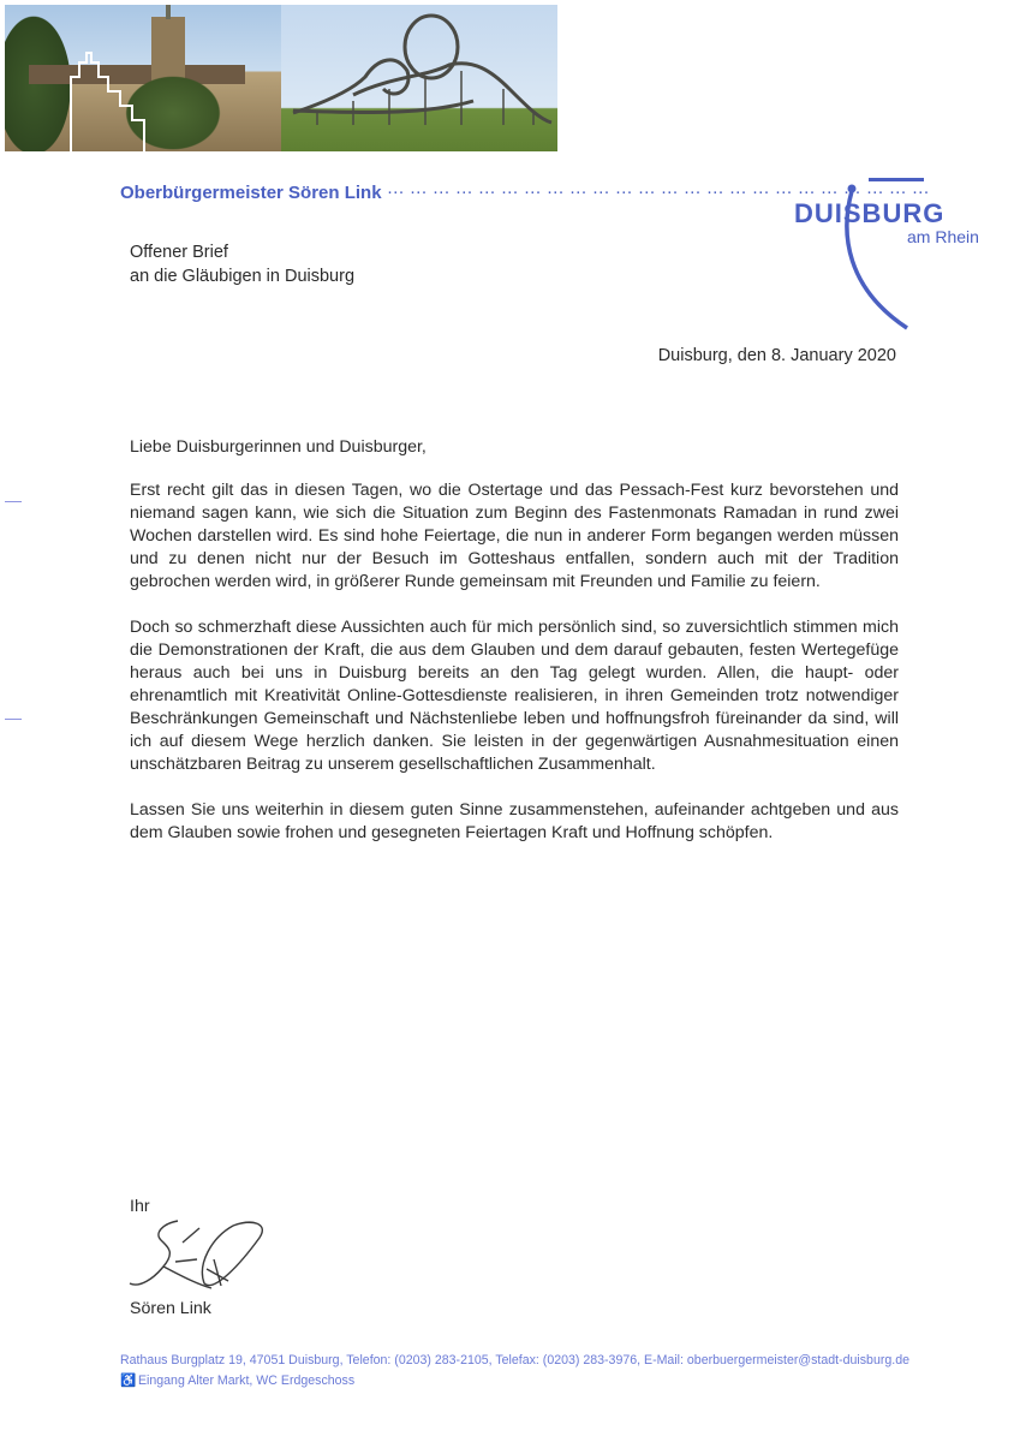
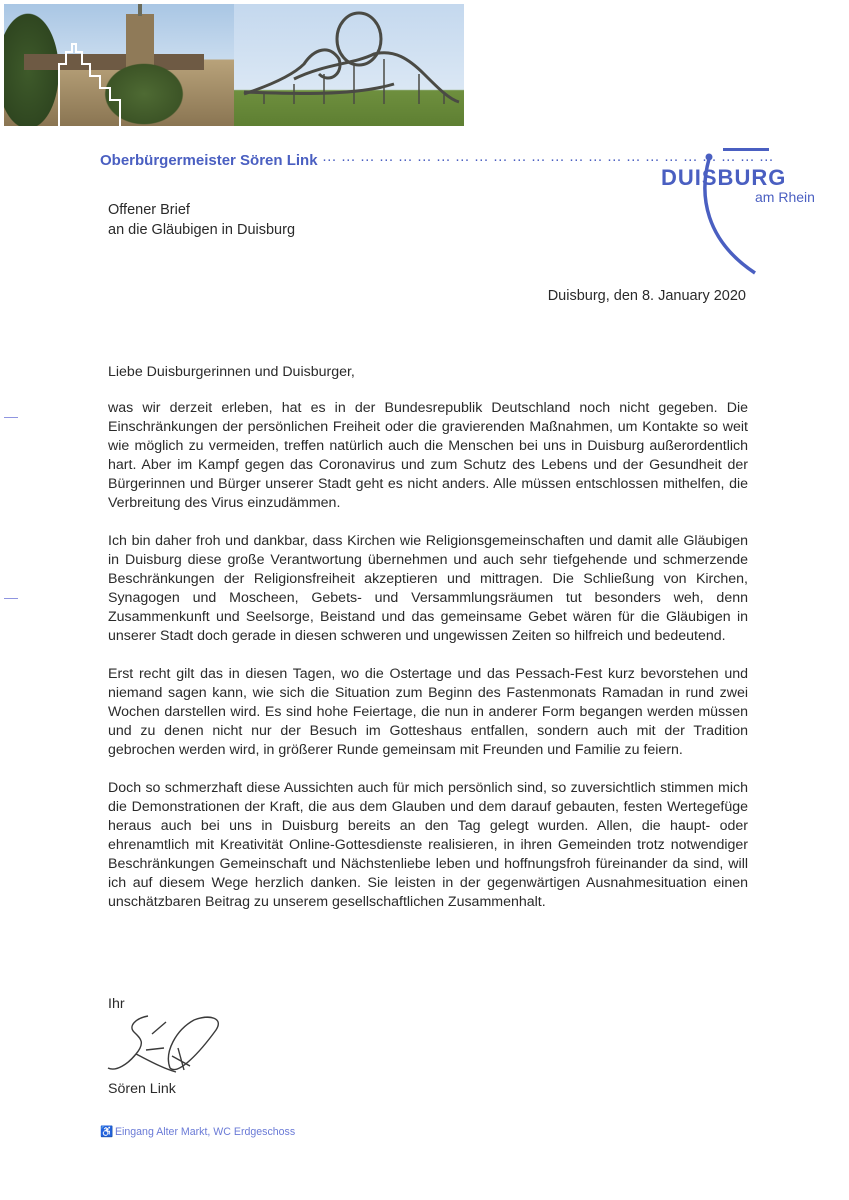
  Oberbürgermeister Sören Link ……………………………………………………………
  DUISBURG
  am Rhein
  Offener Brief
  an die Gläubigen in Duisburg
  Duisburg, den 8. January 2020
  Liebe Duisburgerinnen und Duisburger,
+ was wir derzeit erleben, hat es in der Bundesrepublik Deutschland noch nicht gegeben. Die Einschränkungen der persönlichen Freiheit oder die gravierenden Maßnahmen, um Kontakte so weit wie möglich zu vermeiden, treffen natürlich auch die Menschen bei uns in Duisburg außer­ordentlich hart. Aber im Kampf gegen das Coronavirus und zum Schutz des Lebens und der Gesundheit der Bürgerinnen und Bürger unserer Stadt geht es nicht anders. Alle müssen ent­schlossen mithelfen, die Verbreitung des Virus einzudämmen.
+ Ich bin daher froh und dankbar, dass Kirchen wie Religionsgemeinschaften und damit alle Gläu­bigen in Duisburg diese große Verantwortung übernehmen und auch sehr tiefgehende und schmerzende Beschränkungen der Religionsfreiheit akzeptieren und mittragen. Die Schließung von Kirchen, Synagogen und Moscheen, Gebets- und Versammlungsräumen tut besonders weh, denn Zusammenkunft und Seelsorge, Beistand und das gemeinsame Gebet wären für die Gläu­bigen in unserer Stadt doch gerade in diesen schweren und ungewissen Zeiten so hilfreich und bedeutend.
  Erst recht gilt das in diesen Tagen, wo die Ostertage und das Pessach-Fest kurz bevorstehen und niemand sagen kann, wie sich die Situation zum Beginn des Fastenmonats Ramadan in rund zwei Wochen darstellen wird. Es sind hohe Feiertage, die nun in anderer Form begangen werden müssen und zu denen nicht nur der Besuch im Gotteshaus entfallen, sondern auch mit der Tra­dition gebrochen werden wird, in größerer Runde gemeinsam mit Freunden und Familie zu fei­ern.
  Doch so schmerzhaft diese Aussichten auch für mich persönlich sind, so zuversichtlich stimmen mich die Demonstrationen der Kraft, die aus dem Glauben und dem darauf gebauten, festen Wertegefüge heraus auch bei uns in Duisburg bereits an den Tag gelegt wurden. Allen, die haupt- oder ehrenamtlich mit Kreativität Online-Gottesdienste realisieren, in ihren Gemeinden trotz notwendiger Beschränkungen Gemeinschaft und Nächstenliebe leben und hoffnungsfroh füreinander da sind, will ich auf diesem Wege herzlich danken. Sie leisten in der gegenwärtigen Ausnahmesituation einen unschätzbaren Beitrag zu unserem gesellschaftlichen Zusammenhalt.
- Lassen Sie uns weiterhin in diesem guten Sinne zusammenstehen, aufeinander achtgeben und aus dem Glauben sowie frohen und gesegneten Feiertagen Kraft und Hoffnung schöpfen.
  Ihr
  Sören Link
- Rathaus Burgplatz 19, 47051 Duisburg, Telefon: (0203) 283-2105, Telefax: (0203) 283-3976, E-Mail: oberbuergermeister@stadt-duisburg.de
  ♿ Eingang Alter Markt, WC Erdgeschoss
